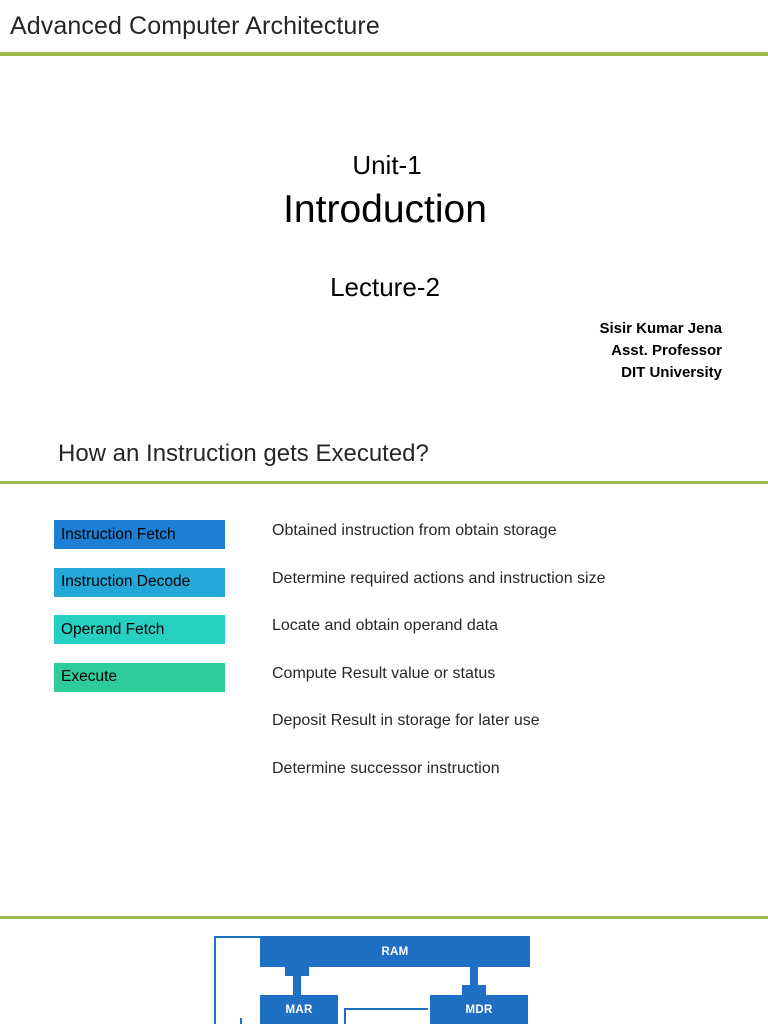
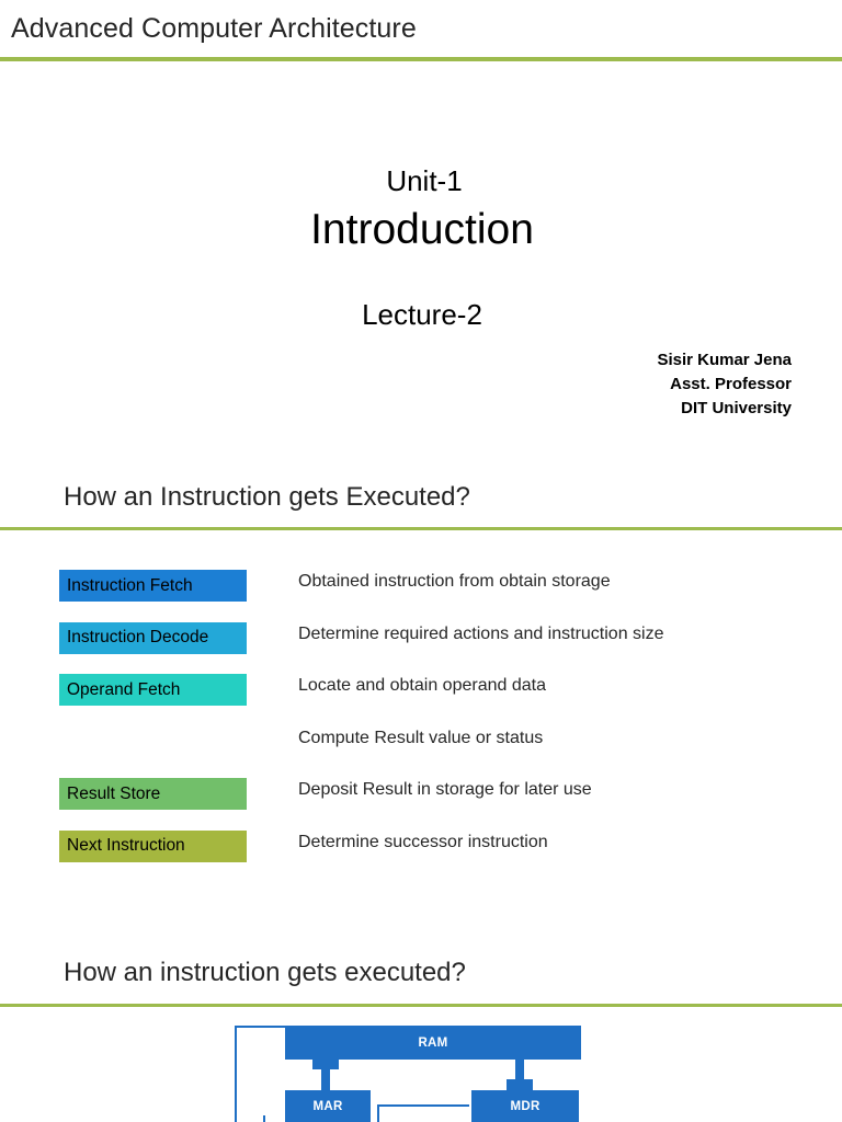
  Advanced Computer Architecture
  Unit-1
  Introduction
  Lecture-2
  Sisir Kumar Jena
  Asst. Professor
  DIT University
  How an Instruction gets Executed?
  Instruction Fetch
  Obtained instruction from obtain storage
  Instruction Decode
  Determine required actions and instruction size
  Operand Fetch
  Locate and obtain operand data
- Execute
  Compute Result value or status
+ Result Store
  Deposit Result in storage for later use
+ Next Instruction
  Determine successor instruction
+ How an instruction gets executed?
  RAM
  MAR
  MDR
